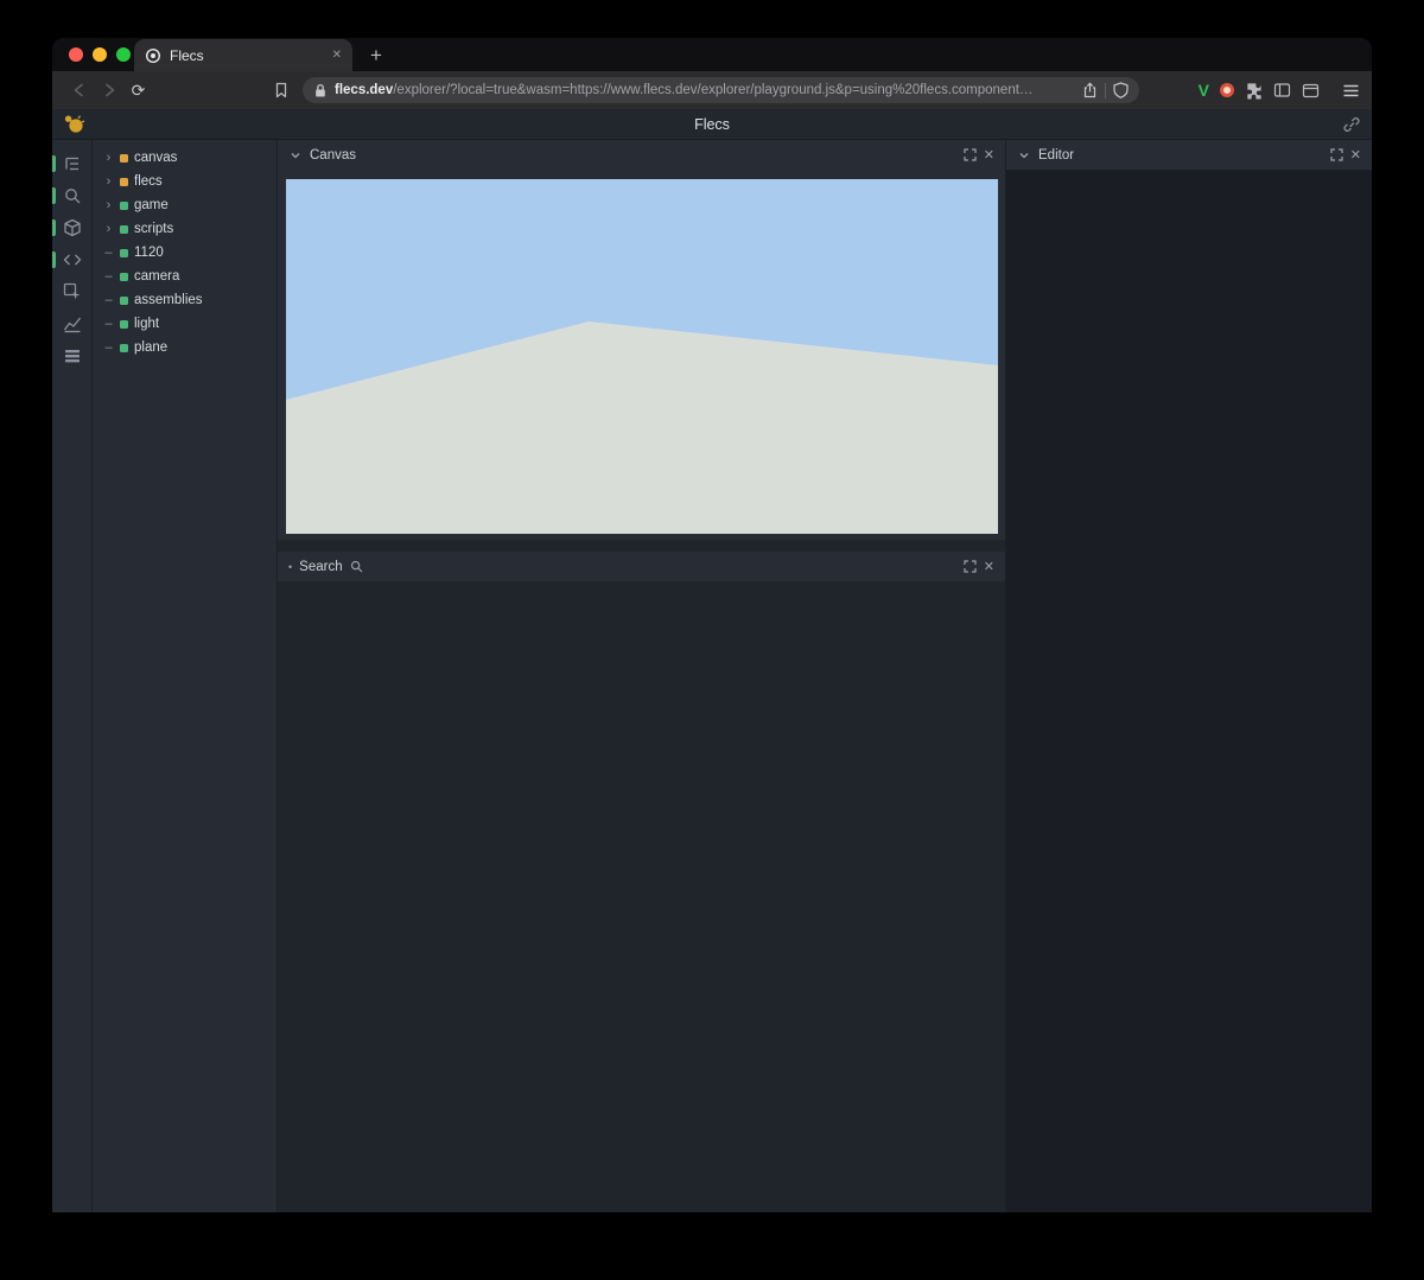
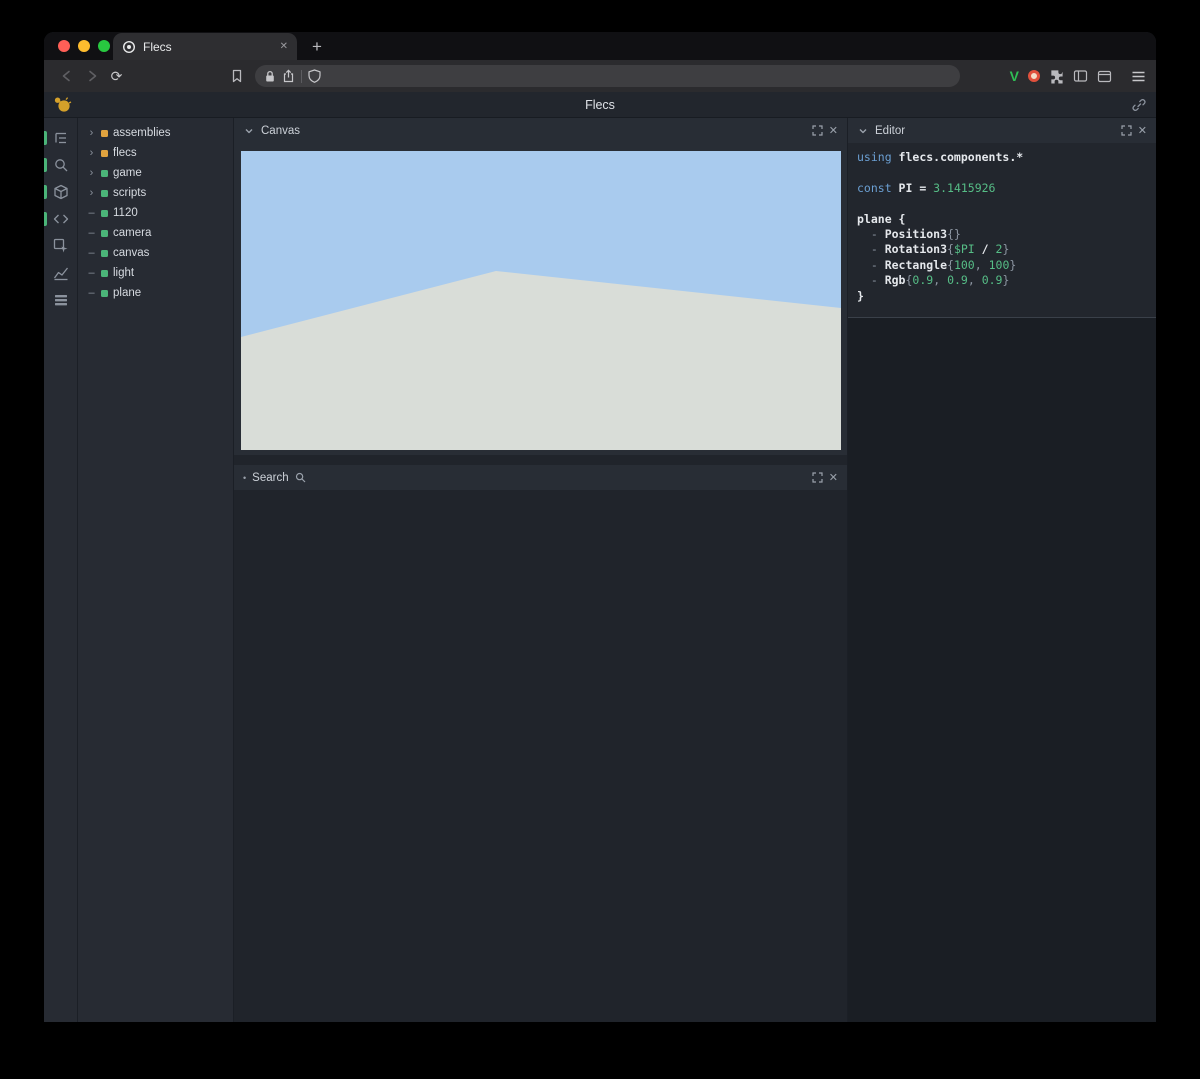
  Flecs
  ✕
  +
  ⟳
- flecs.dev/explorer/?local=true&wasm=https://www.flecs.dev/explorer/playground.js&p=using%20flecs.component…
  V
  Flecs
  ›
- canvas
+ assemblies
  ›
  flecs
  ›
  game
  ›
  scripts
  –
  1120
  –
  camera
  –
- assemblies
+ canvas
  –
  light
  –
  plane
  Canvas
  ✕
  •
  Search
  ✕
  Editor
  ✕
+ using flecs.components.*
+ const PI = 3.1415926
+ plane {
+ - Position3{}
+ - Rotation3{$PI / 2}
+ - Rectangle{100, 100}
+ - Rgb{0.9, 0.9, 0.9}
+ }
